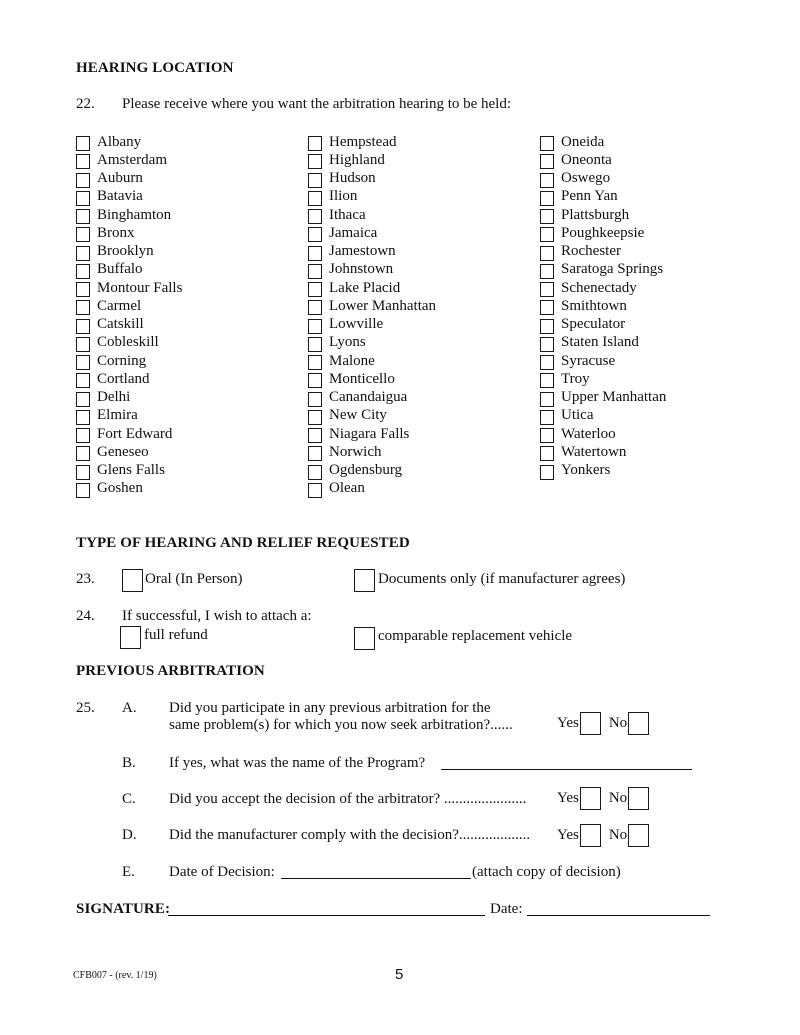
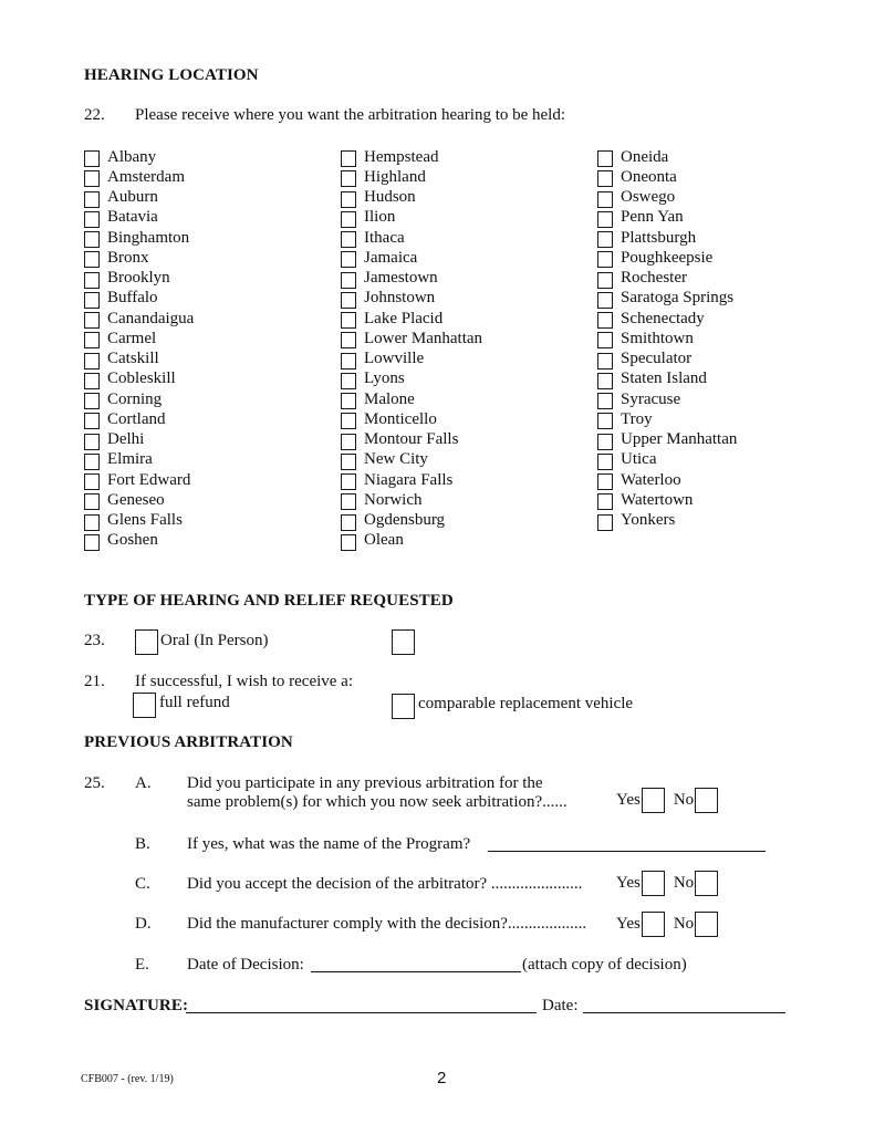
  HEARING LOCATION
  22.
  Please receive where you want the arbitration hearing to be held:
  Albany
  Amsterdam
  Auburn
  Batavia
  Binghamton
  Bronx
  Brooklyn
  Buffalo
- Montour Falls
+ Canandaigua
  Carmel
  Catskill
  Cobleskill
  Corning
  Cortland
  Delhi
  Elmira
  Fort Edward
  Geneseo
  Glens Falls
  Goshen
  Hempstead
  Highland
  Hudson
  Ilion
  Ithaca
  Jamaica
  Jamestown
  Johnstown
  Lake Placid
  Lower Manhattan
  Lowville
  Lyons
  Malone
  Monticello
- Canandaigua
+ Montour Falls
  New City
  Niagara Falls
  Norwich
  Ogdensburg
  Olean
  Oneida
  Oneonta
  Oswego
  Penn Yan
  Plattsburgh
  Poughkeepsie
  Rochester
  Saratoga Springs
  Schenectady
  Smithtown
  Speculator
  Staten Island
  Syracuse
  Troy
  Upper Manhattan
  Utica
  Waterloo
  Watertown
  Yonkers
  TYPE OF HEARING AND RELIEF REQUESTED
  23.
  Oral (In Person)
- Documents only (if manufacturer agrees)
- 24.
+ 21.
- If successful, I wish to attach a:
+ If successful, I wish to receive a:
  full refund
  comparable replacement vehicle
  PREVIOUS ARBITRATION
  25.
  A.
  Did you participate in any previous arbitration for the
  same problem(s) for which you now seek arbitration?......
  Yes
  No
  B.
  If yes, what was the name of the Program?
  C.
  Did you accept the decision of the arbitrator? ......................
  Yes
  No
  D.
  Did the manufacturer comply with the decision?...................
  Yes
  No
  E.
  Date of Decision:
  (attach copy of decision)
  SIGNATURE:
  Date:
  CFB007 - (rev. 1/19)
- 5
+ 2
